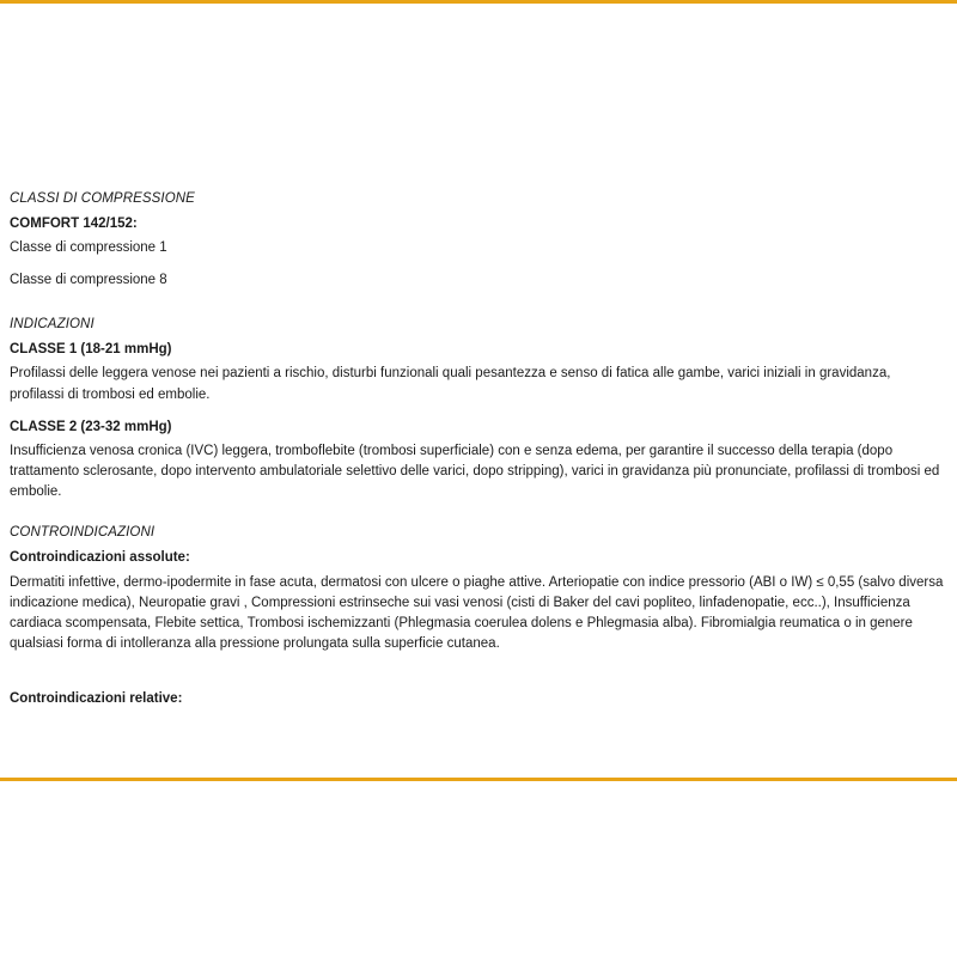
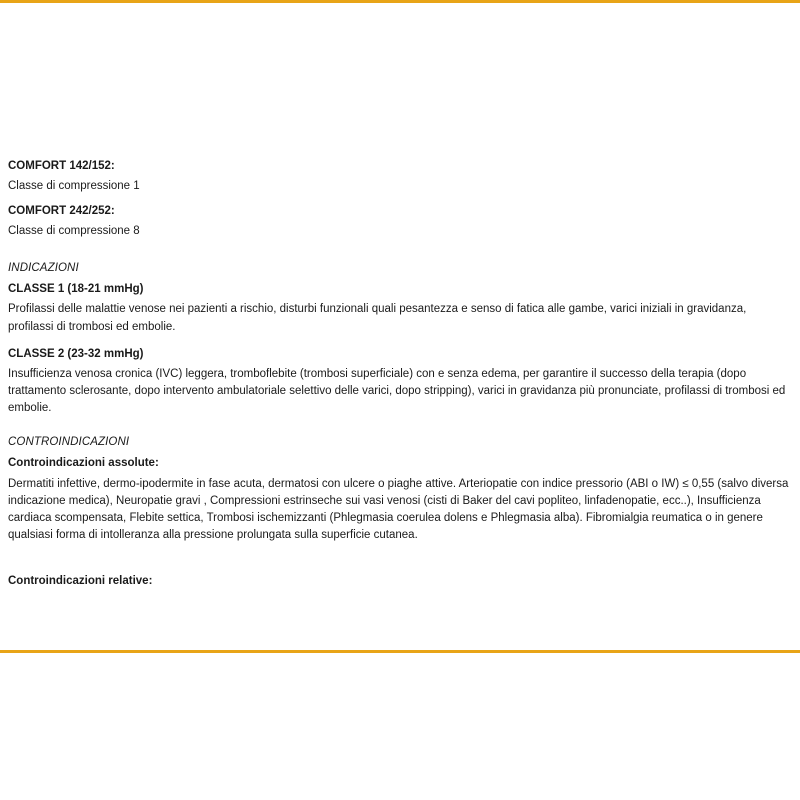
- CLASSI DI COMPRESSIONE
  COMFORT 142/152:
  Classe di compressione 1
+ COMFORT 242/252:
  Classe di compressione 8
  INDICAZIONI
  CLASSE 1 (18-21 mmHg)
- Profilassi delle leggera venose nei pazienti a rischio, disturbi funzionali quali pesantezza e senso di fatica alle gambe, varici iniziali in gravidanza, profilassi di trombosi ed embolie.
+ Profilassi delle malattie venose nei pazienti a rischio, disturbi funzionali quali pesantezza e senso di fatica alle gambe, varici iniziali in gravidanza, profilassi di trombosi ed embolie.
  CLASSE 2 (23-32 mmHg)
  Insufficienza venosa cronica (IVC) leggera, tromboflebite (trombosi superficiale) con e senza edema, per garantire il successo della terapia (dopo trattamento sclerosante, dopo intervento ambulatoriale selettivo delle varici, dopo stripping), varici in gravidanza più pronunciate, profilassi di trombosi ed embolie.
  CONTROINDICAZIONI
  Controindicazioni assolute:
  Dermatiti infettive, dermo-ipodermite in fase acuta, dermatosi con ulcere o piaghe attive. Arteriopatie con indice pressorio (ABI o IW) ≤ 0,55 (salvo diversa indicazione medica), Neuropatie gravi , Compressioni estrinseche sui vasi venosi (cisti di Baker del cavi popliteo, linfadenopatie, ecc..), Insufficienza cardiaca scompensata, Flebite settica, Trombosi ischemizzanti (Phlegmasia coerulea dolens e Phlegmasia alba). Fibromialgia reumatica o in genere qualsiasi forma di intolleranza alla pressione prolungata sulla superficie cutanea.
  Controindicazioni relative:
